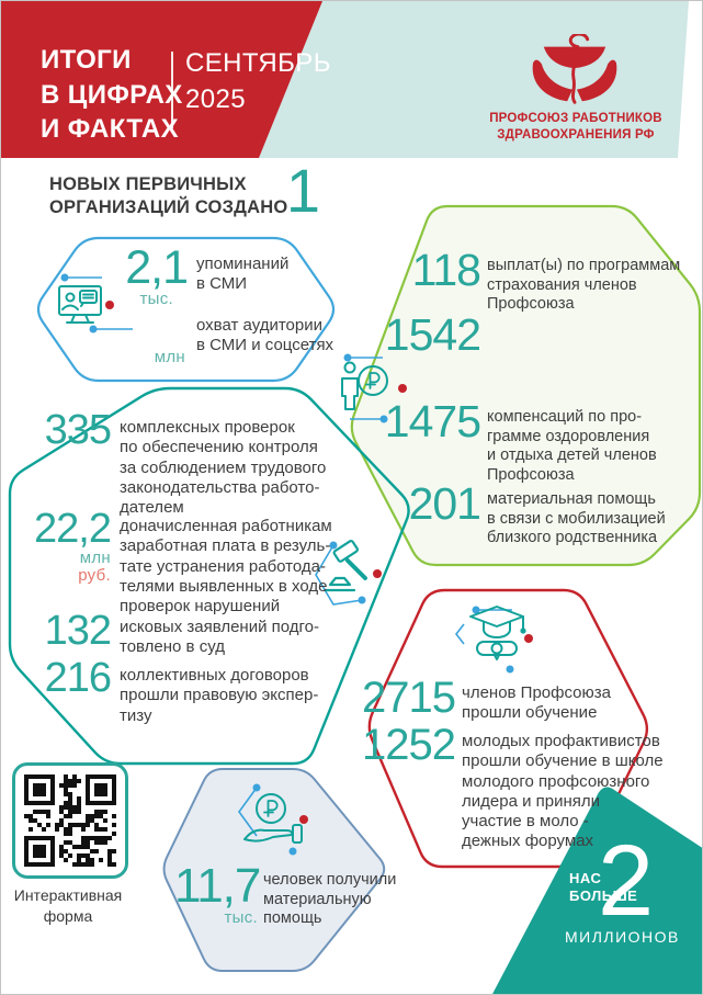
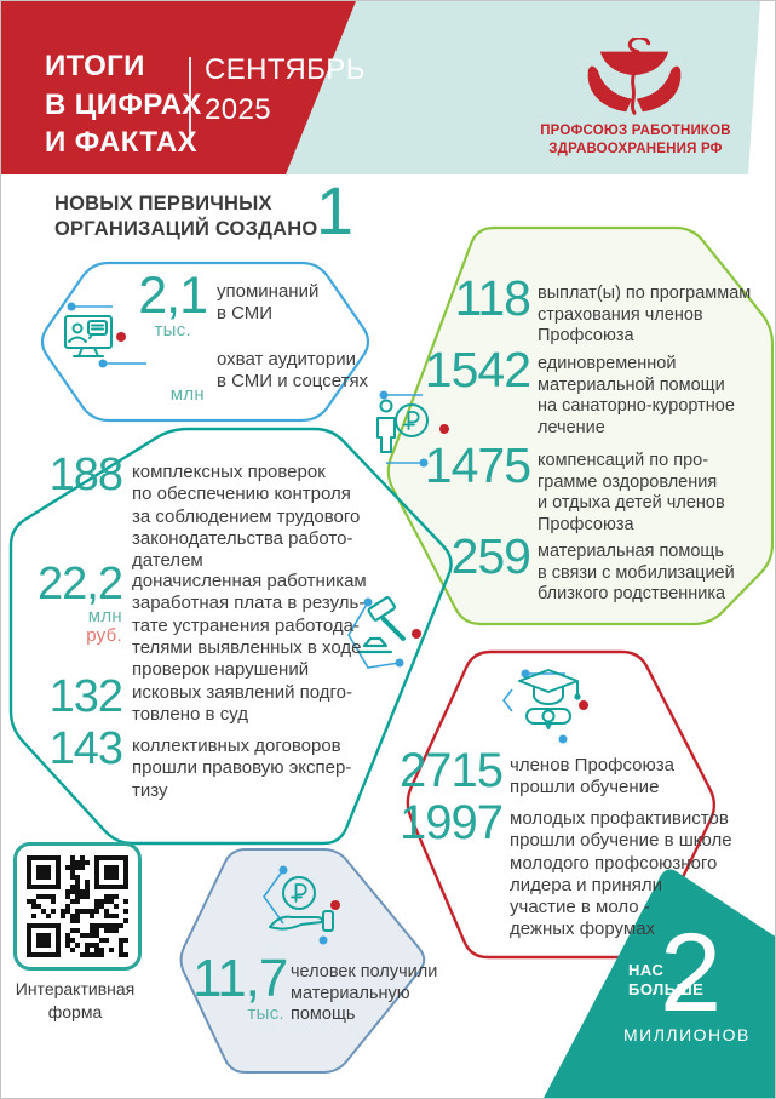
  ИТОГИ
  В ЦИФРАХ
  И ФАКТАХ
  СЕНТЯБРЬ
  2025
  ПРОФСОЮЗ РАБОТНИКОВ
  ЗДРАВООХРАНЕНИЯ РФ
  НОВЫХ ПЕРВИЧНЫХ
  ОРГАНИЗАЦИЙ СОЗДАНО
  1
  2,1
  тыс.
  упоминаний
  в СМИ
  млн
  охват аудитории
  в СМИ и соцсетях
  118
  выплат(ы) по программам
  страхования членов
  Профсоюза
  1542
+ единовременной
+ материальной помощи
+ на санаторно-курортное
+ лечение
  1475
  компенсаций по про-
  грамме оздоровления
  и отдыха детей членов
  Профсоюза
- 201
+ 259
  материальная помощь
  в связи с мобилизацией
  близкого родственника
- 335
+ 188
  комплексных проверок
  по обеспечению контроля
  за соблюдением трудового
  законодательства работо-
  дателем
  22,2
  млн
  руб.
  доначисленная работникам
  заработная плата в резуль-
  тате устранения работода-
  телями выявленных в ходе
  проверок нарушений
  132
  исковых заявлений подго-
  товлено в суд
- 216
+ 143
  коллективных договоров
  прошли правовую экспер-
  тизу
  2715
  членов Профсоюза
  прошли обучение
- 1252
+ 1997
  молодых профактивистов
  прошли обучение в школе
  молодого профсоюзного
  лидера и приняли
  участие в моло -
  дежных форумах
  11,7
  тыс.
  человек получили
  материальную
  помощь
  Интерактивная
  форма
  НАС
  БОЛЬШЕ
  2
  МИЛЛИОНОВ
